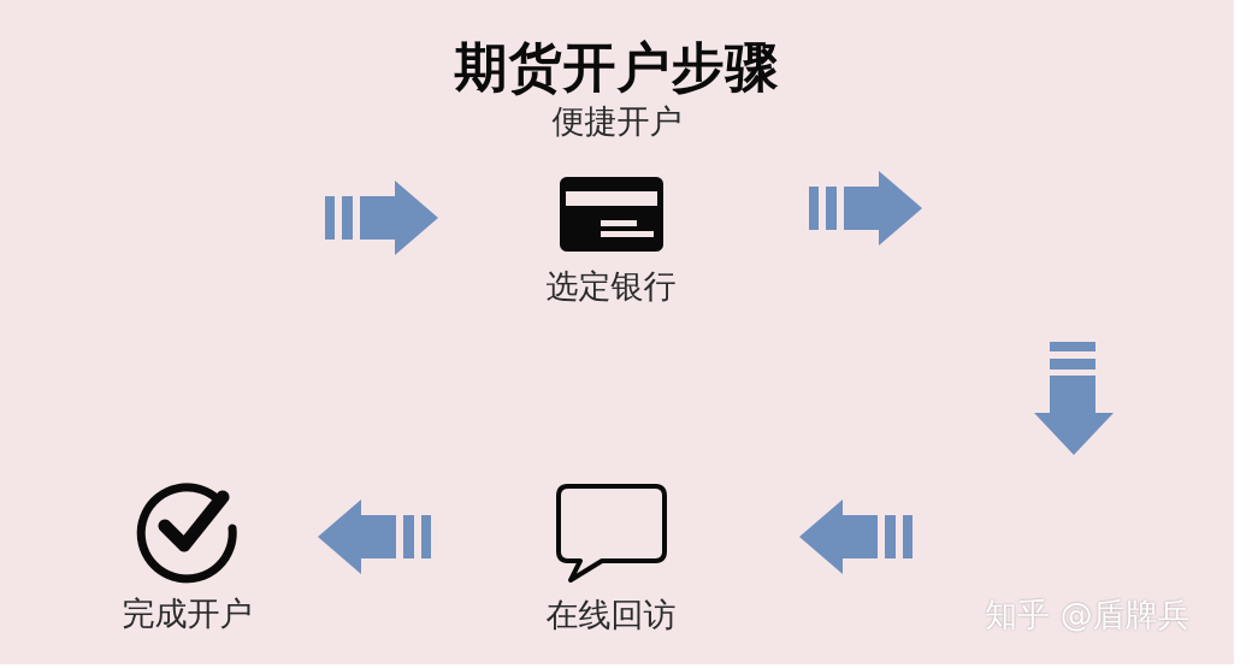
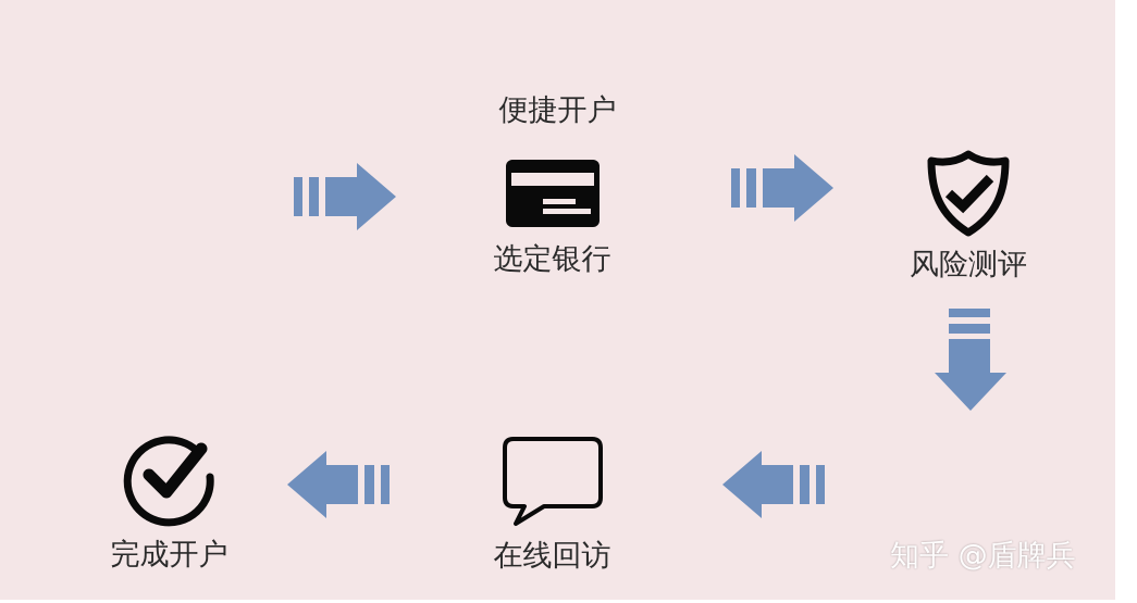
- 期货开户步骤
  便捷开户
  选定银行
+ 风险测评
  在线回访
  完成开户
  知乎 @盾牌兵
